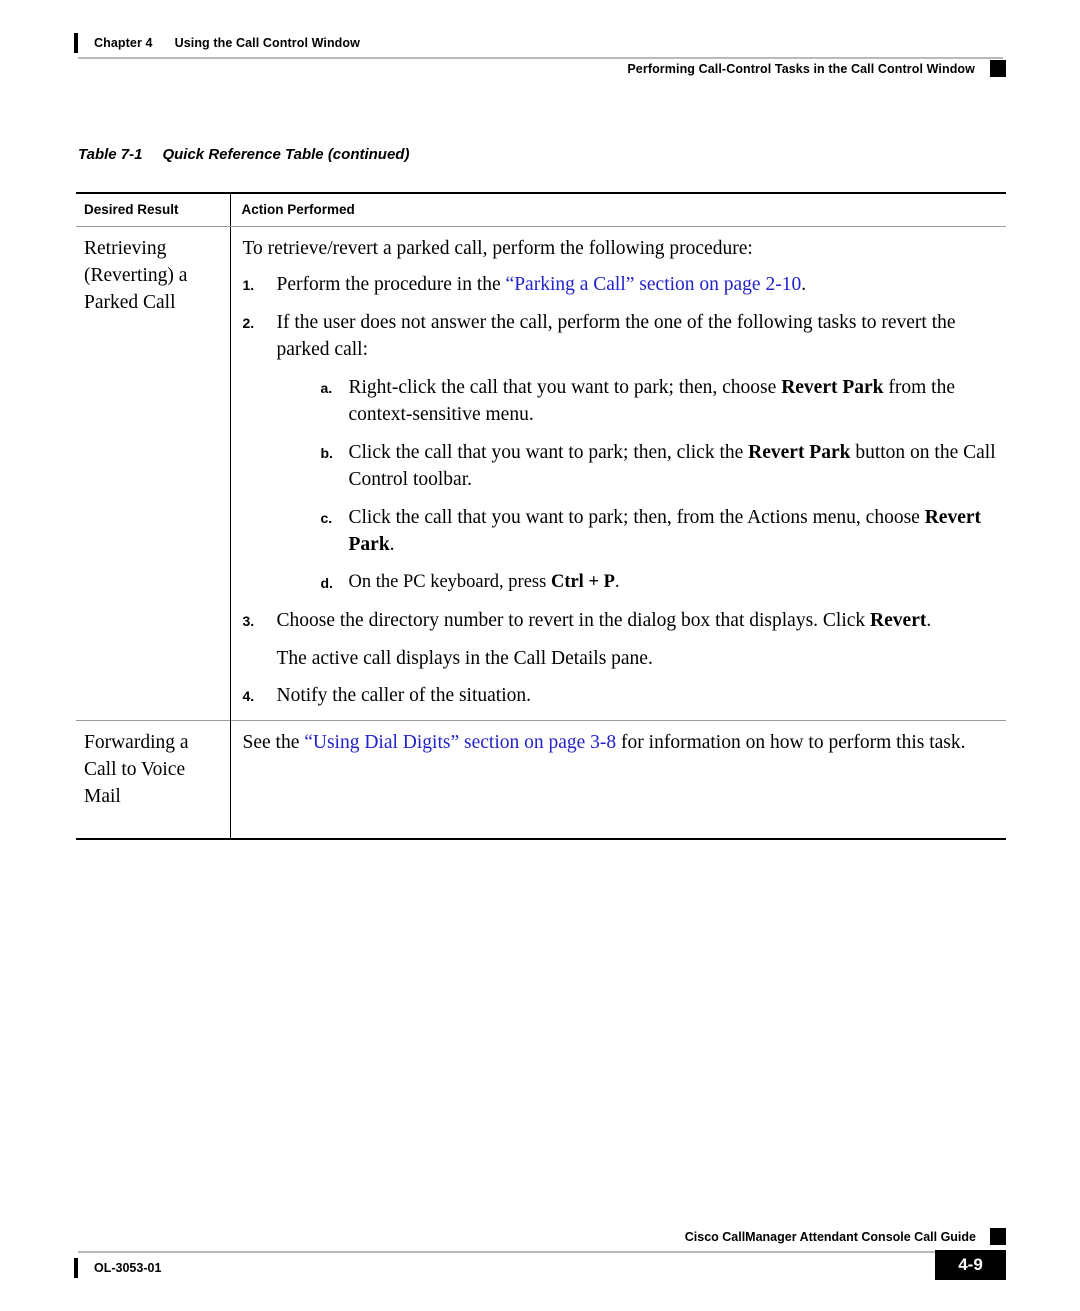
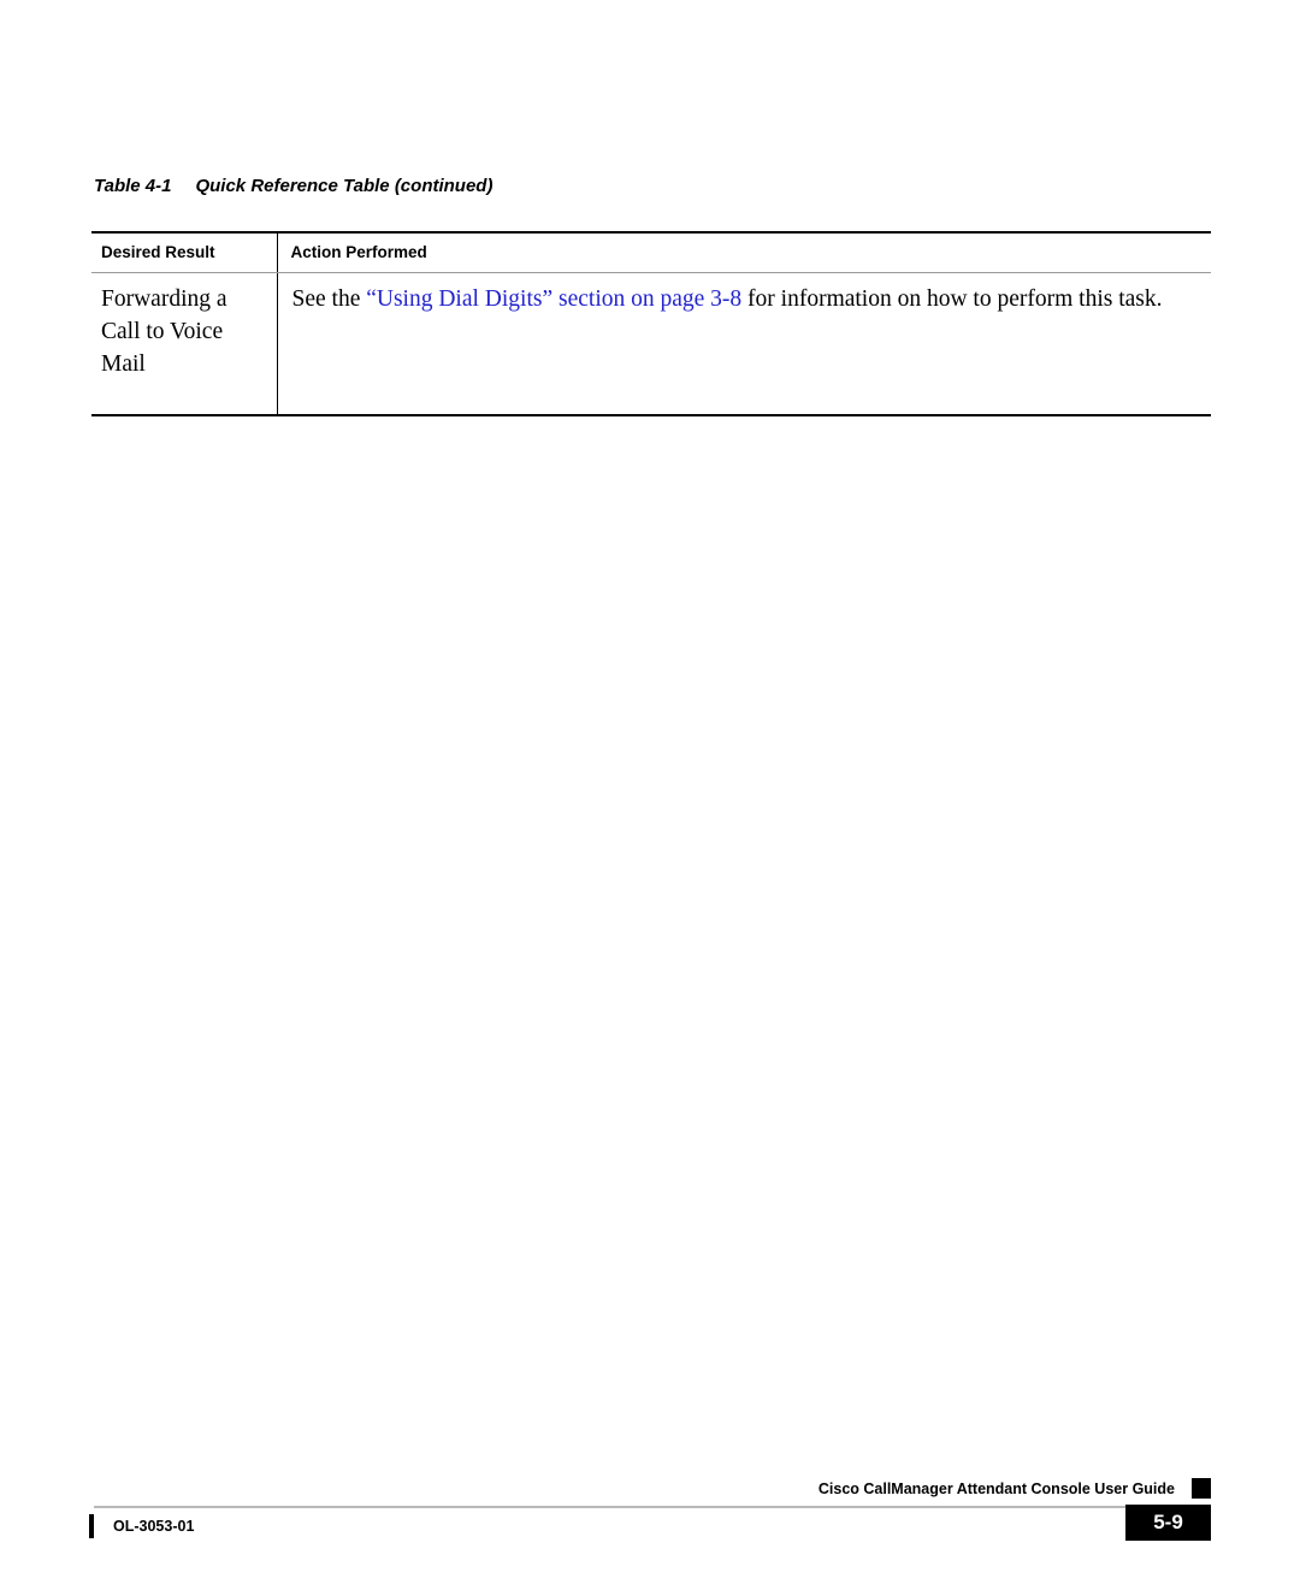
- Chapter 4
- Using the Call Control Window
- Performing Call-Control Tasks in the Call Control Window
- Table 7-1 Quick Reference Table (continued)
+ Table 4-1 Quick Reference Table (continued)
  Desired Result	Action Performed
- Retrieving (Reverting) a Parked Call	To retrieve/revert a parked call, perform the following procedure: 1. Perform the procedure in the “Parking a Call” section on page 2-10. 2. If the user does not answer the call, perform the one of the following tasks to revert the parked call: a. Right-click the call that you want to park; then, choose Revert Park from the context-sensitive menu. b. Click the call that you want to park; then, click the Revert Park button on the Call Control toolbar. c. Click the call that you want to park; then, from the Actions menu, choose Revert Park. d. On the PC keyboard, press Ctrl + P. 3. Choose the directory number to revert in the dialog box that displays. Click Revert. The active call displays in the Call Details pane. 4. Notify the caller of the situation.
  Forwarding a Call to Voice Mail	See the “Using Dial Digits” section on page 3-8 for information on how to perform this task.
- Cisco CallManager Attendant Console Call Guide
+ Cisco CallManager Attendant Console User Guide
  OL-3053-01
- 4-9
+ 5-9
